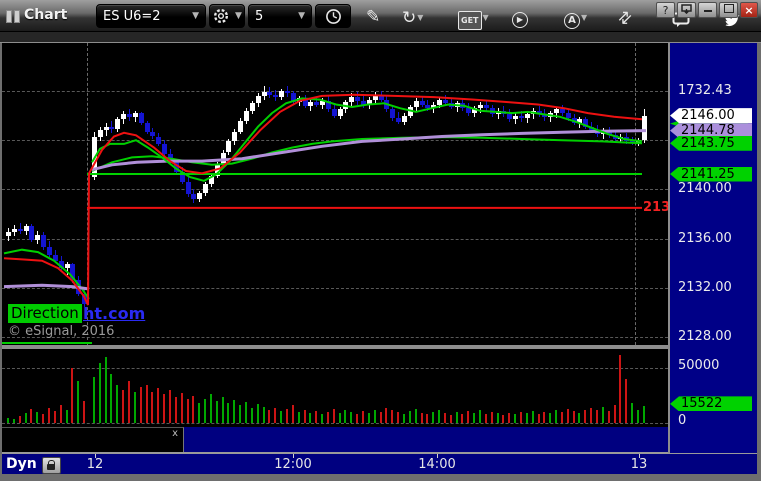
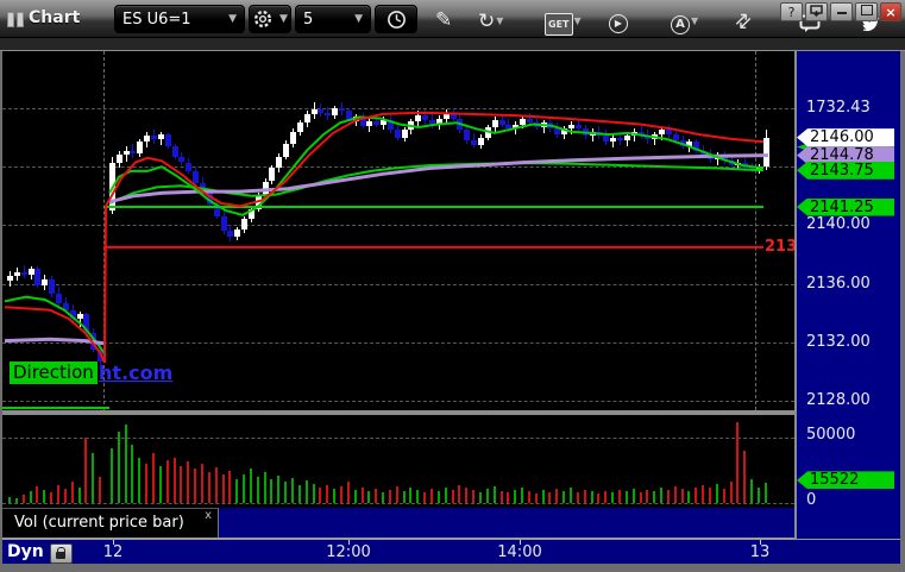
  Chart
- ES U6=2
+ ES U6=1
  ▼
  ▼
  5
  ▼
  ✎
  ↻▼
  GET ▼
  ▶
  A ▼
  ?
  ×
  Direction
  ht.com
- © eSignal, 2016
  1732.43
  2140.00
  2136.00
  2132.00
  2128.00
  2144.78
  2143.75
  2141.25
  2146.00
  50000
  0
  15522
+ Vol (current price bar)
  x
  Dyn
  12
  12:00
  14:00
  13
